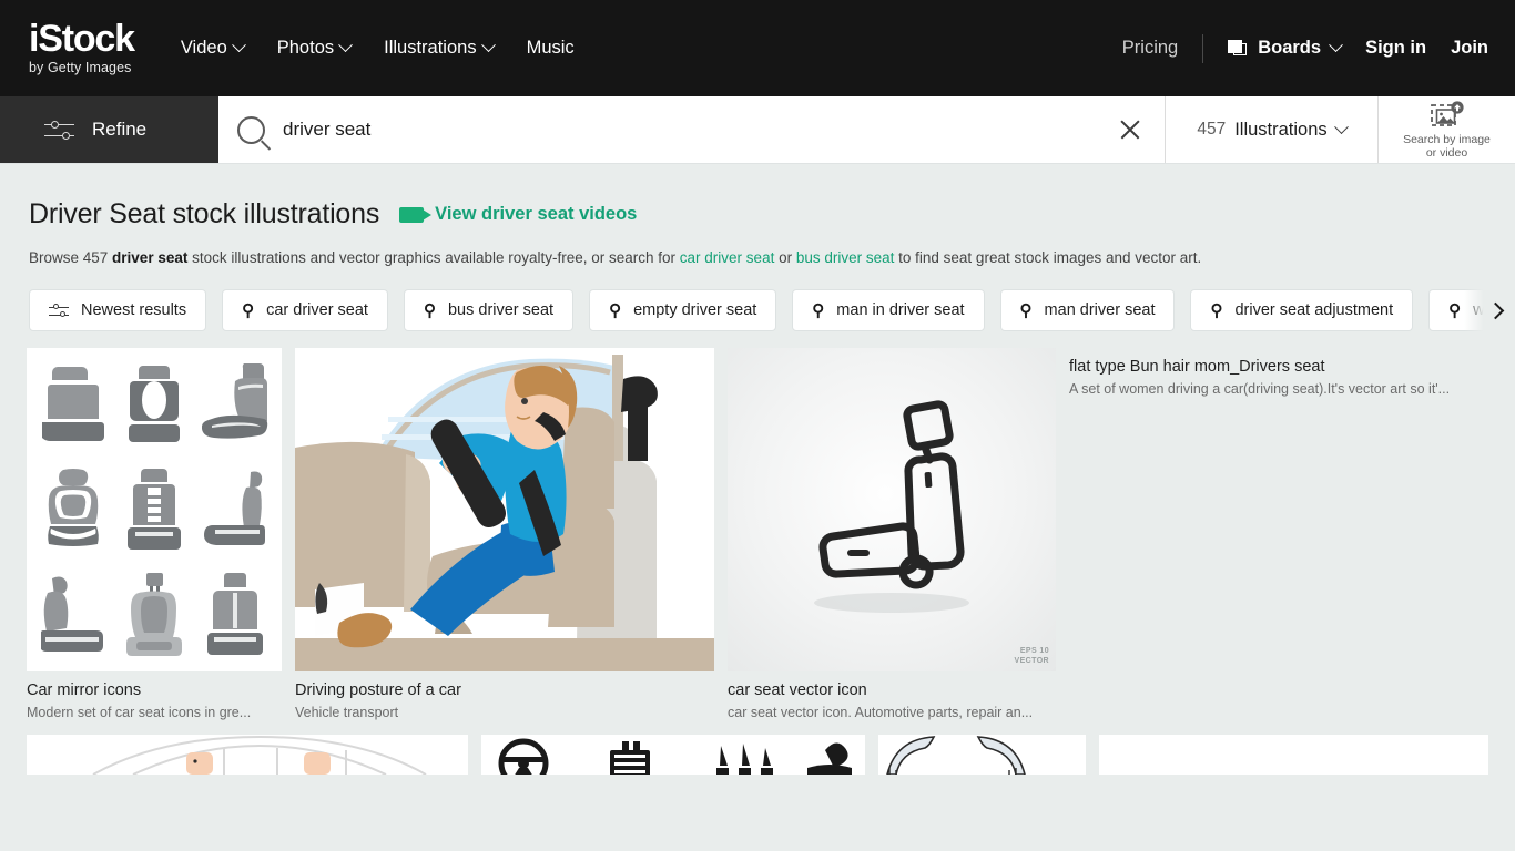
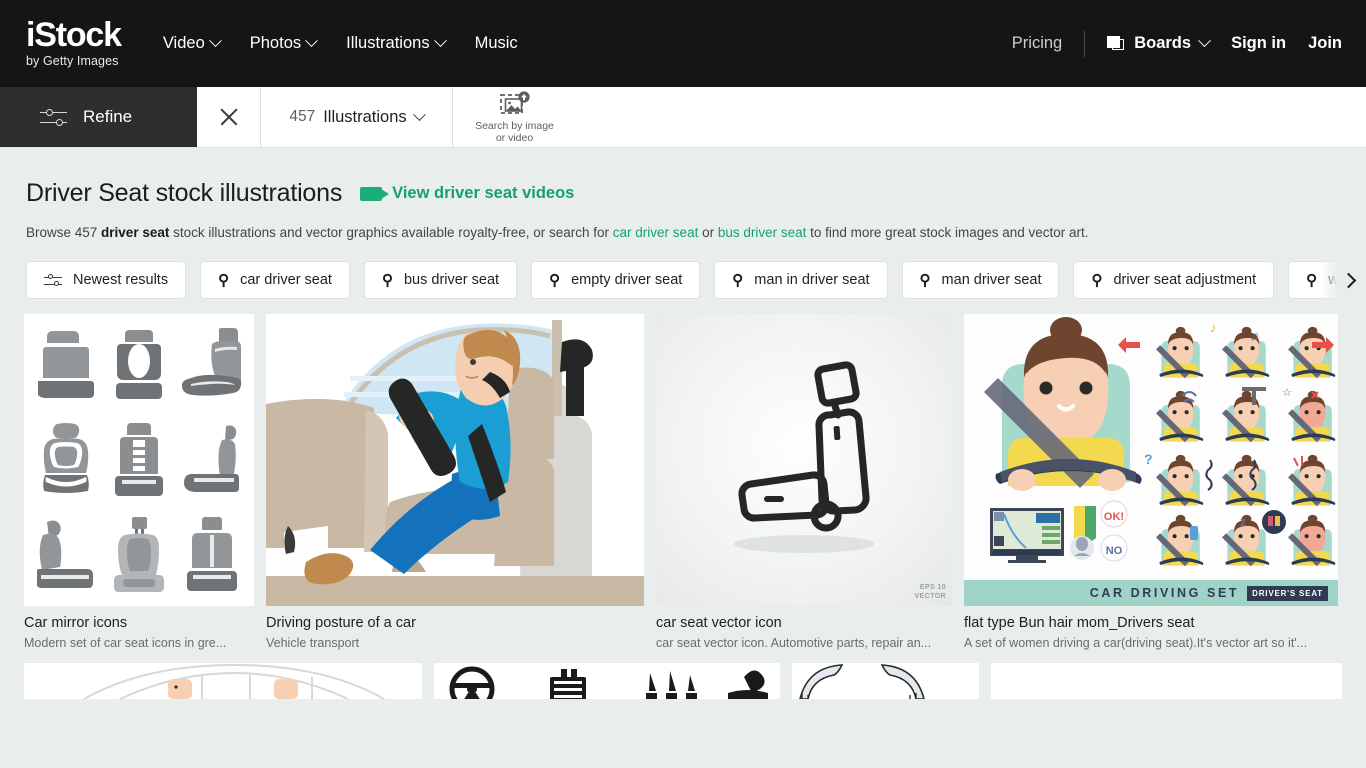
  iStock
  by Getty Images
  Video
  Photos
  Illustrations
  Music
  Pricing
  Boards
  Sign in
  Join
  Refine
- driver seat
  457
  Illustrations
  Search by image
  or video
  Driver Seat stock illustrations
  View driver seat videos
- Browse 457 driver seat stock illustrations and vector graphics available royalty-free, or search for car driver seat or bus driver seat to find seat great stock images and vector art.
+ Browse 457 driver seat stock illustrations and vector graphics available royalty-free, or search for car driver seat or bus driver seat to find more great stock images and vector art.
  Newest results
  ⚲
  car driver seat
  ⚲
  bus driver seat
  ⚲
  empty driver seat
  ⚲
  man in driver seat
  ⚲
  man driver seat
  ⚲
  driver seat adjustment
  ⚲
  Car mirror icons
  Modern set of car seat icons in gre...
  Driving posture of a car
  Vehicle transport
  car seat vector icon
  car seat vector icon. Automotive parts, repair an...
+ ♪
+ ♫
+ ☆
+ ?
+ z
+ OK!
+ NO
+ CAR DRIVING SET
+ DRIVER'S SEAT
  flat type Bun hair mom_Drivers seat
  A set of women driving a car(driving seat).It's vector art so it'...
